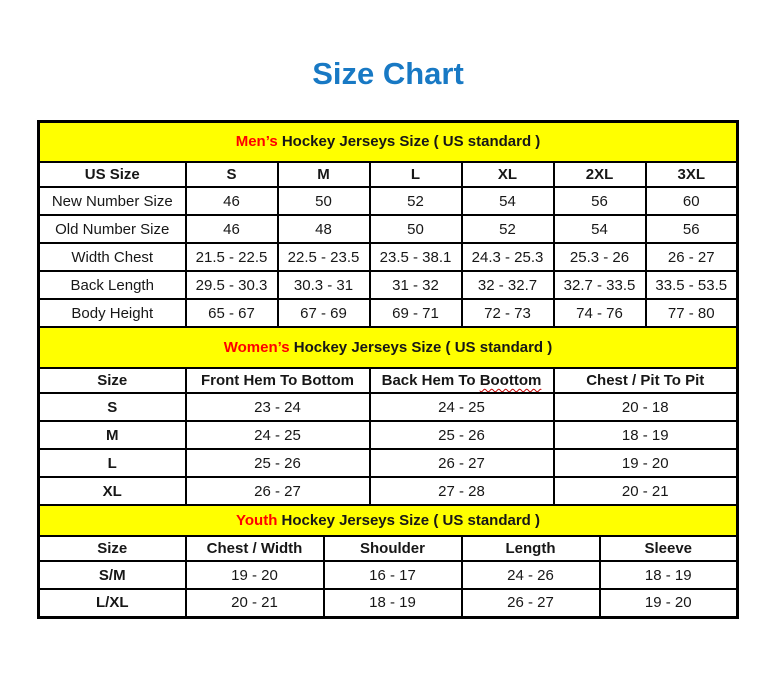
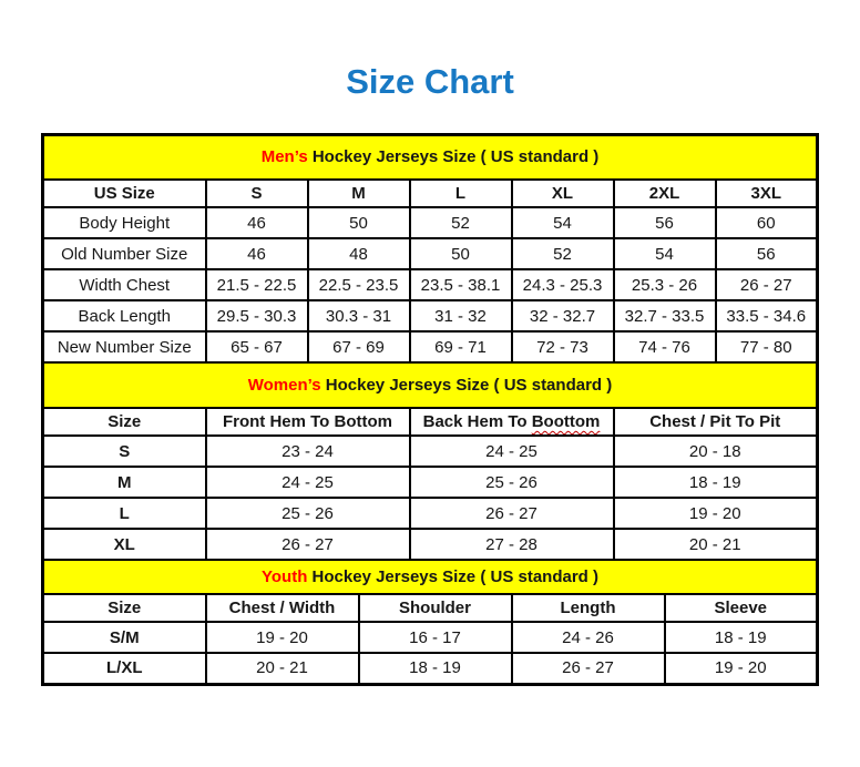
  Size Chart
  Men’s Hockey Jerseys Size ( US standard )
  US Size	S	M	L	XL	2XL	3XL
- New Number Size	46	50	52	54	56	60
+ Body Height	46	50	52	54	56	60
  Old Number Size	46	48	50	52	54	56
  Width Chest	21.5 - 22.5	22.5 - 23.5	23.5 - 38.1	24.3 - 25.3	25.3 - 26	26 - 27
- Back Length	29.5 - 30.3	30.3 - 31	31 - 32	32 - 32.7	32.7 - 33.5	33.5 - 53.5
+ Back Length	29.5 - 30.3	30.3 - 31	31 - 32	32 - 32.7	32.7 - 33.5	33.5 - 34.6
- Body Height	65 - 67	67 - 69	69 - 71	72 - 73	74 - 76	77 - 80
+ New Number Size	65 - 67	67 - 69	69 - 71	72 - 73	74 - 76	77 - 80
  Women’s Hockey Jerseys Size ( US standard )
  Size	Front Hem To Bottom	Back Hem To Boottom	Chest / Pit To Pit
  S	23 - 24	24 - 25	20 - 18
  M	24 - 25	25 - 26	18 - 19
  L	25 - 26	26 - 27	19 - 20
  XL	26 - 27	27 - 28	20 - 21
  Youth Hockey Jerseys Size ( US standard )
  Size	Chest / Width	Shoulder	Length	Sleeve
  S/M	19 - 20	16 - 17	24 - 26	18 - 19
  L/XL	20 - 21	18 - 19	26 - 27	19 - 20
